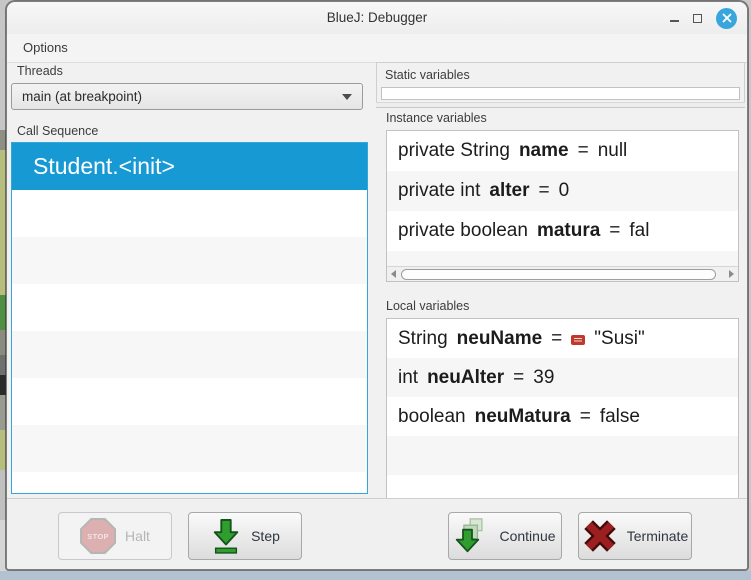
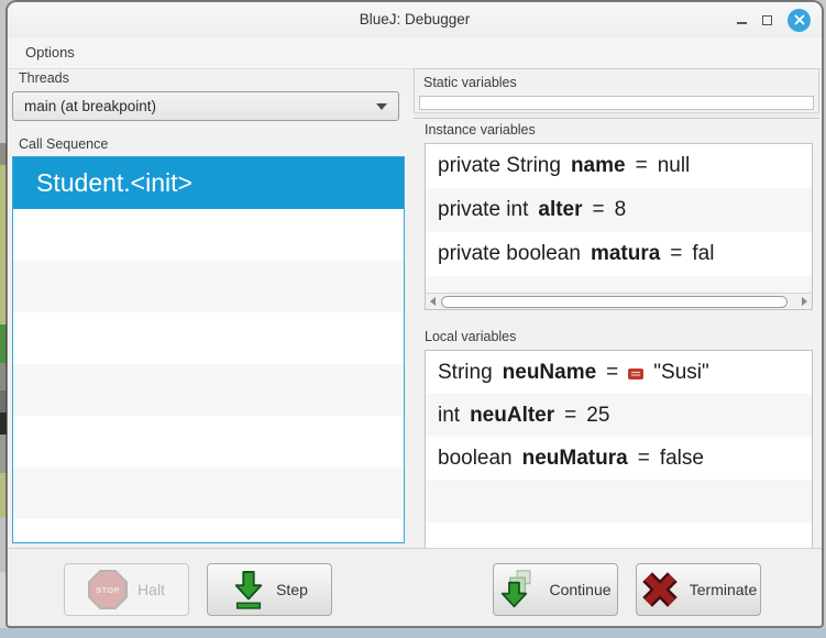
  BlueJ: Debugger
  Options
  Threads
  main (at breakpoint)
  Call Sequence
  Student.<init>
  Static variables
  Instance variables
  private String
  name
  =
  null
  private int
  alter
  =
- 0
+ 8
  private boolean
  matura
  =
  fal
  Local variables
  String
  neuName
  =
  "Susi"
  int
  neuAlter
  =
- 39
+ 25
  boolean
  neuMatura
  =
  false
  STOP
  Halt
  Step
  Continue
  Terminate
